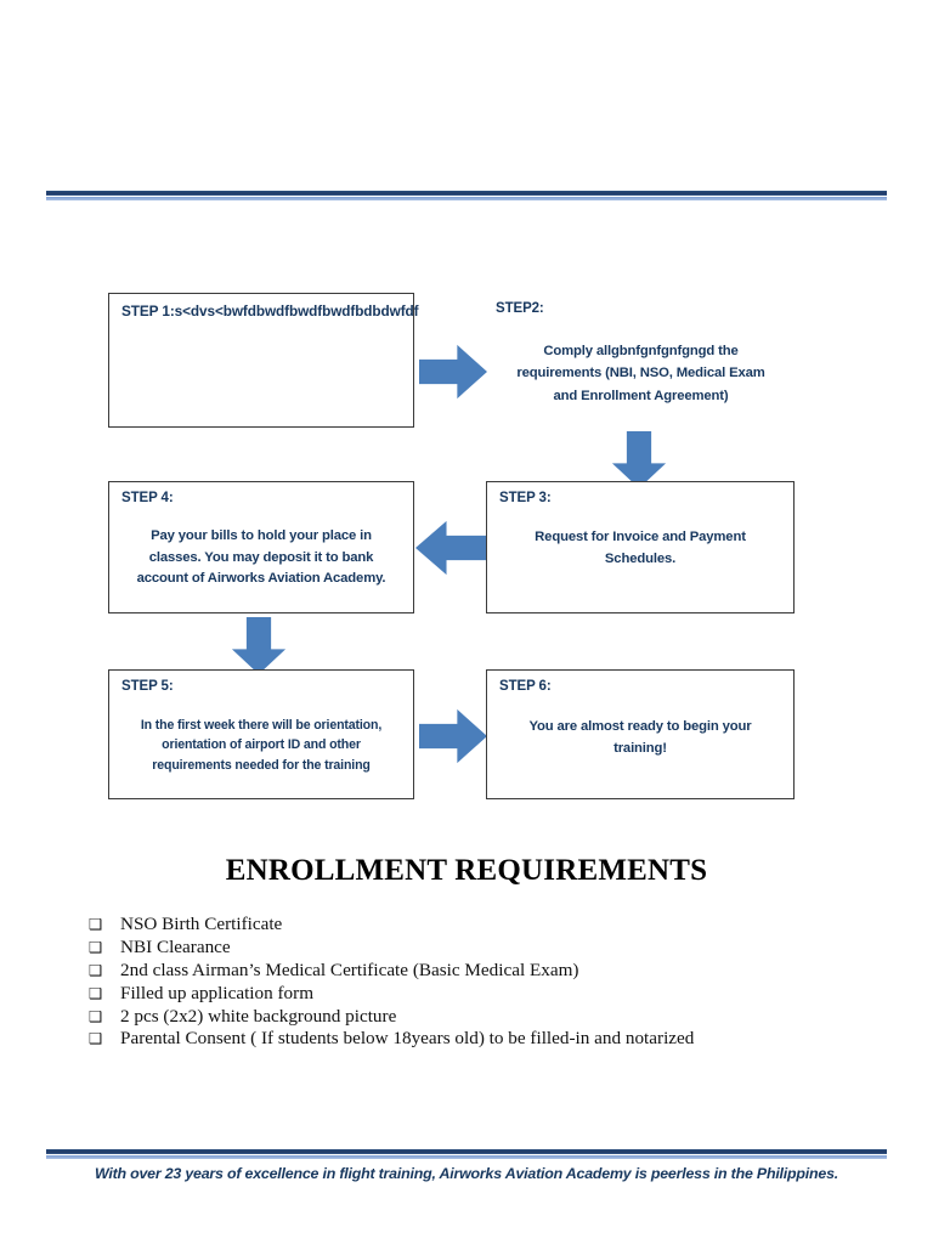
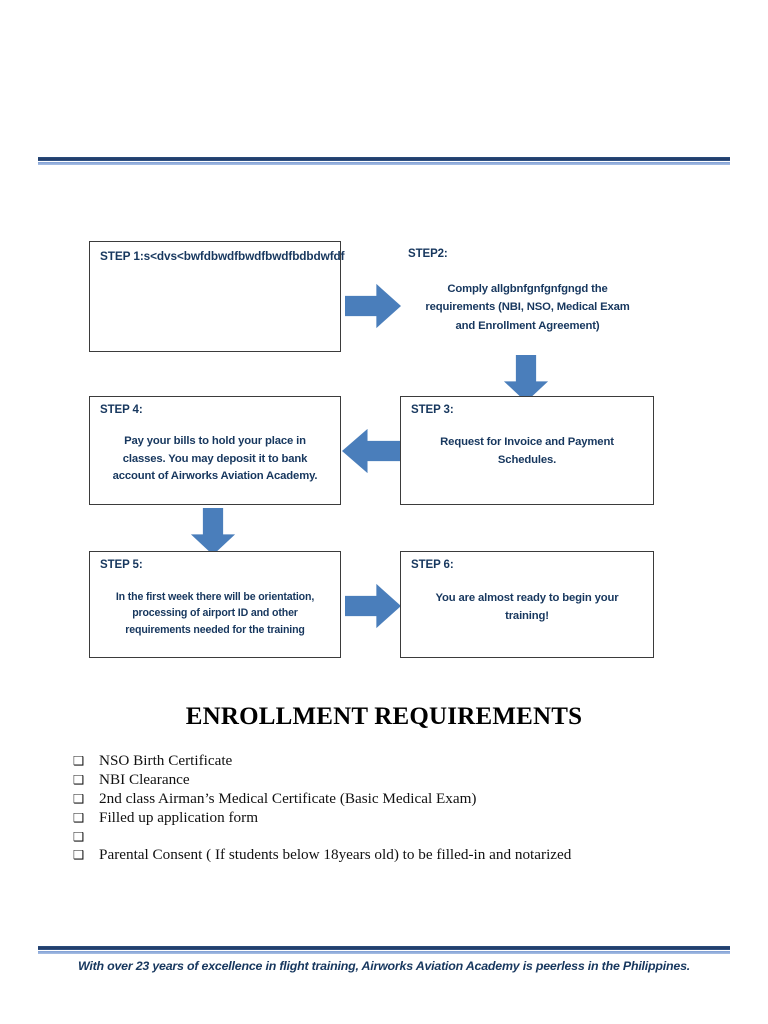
  STEP 1:s<dvs<bwfdbwdfbwdfbwdfbdbdwfdf
  STEP2:
  Comply allgbnfgnfgnfgngd the
  requirements (NBI, NSO, Medical Exam
  and Enrollment Agreement)
  STEP 3:
  Request for Invoice and Payment
  Schedules.
  STEP 4:
  Pay your bills to hold your place in
  classes. You may deposit it to bank
  account of Airworks Aviation Academy.
  STEP 5:
  In the first week there will be orientation,
- orientation of airport ID and other
+ processing of airport ID and other
  requirements needed for the training
  STEP 6:
  You are almost ready to begin your
  training!
  ENROLLMENT REQUIREMENTS
  ❑
  NSO Birth Certificate
  ❑
  NBI Clearance
  ❑
  2nd class Airman’s Medical Certificate (Basic Medical Exam)
  ❑
  Filled up application form
  ❑
- 2 pcs (2x2) white background picture
  ❑
  Parental Consent ( If students below 18years old) to be filled-in and notarized
  With over 23 years of excellence in flight training, Airworks Aviation Academy is peerless in the Philippines.
